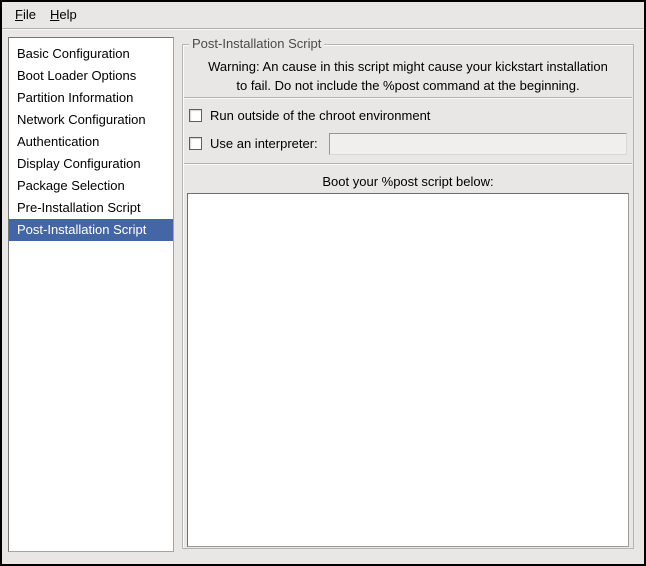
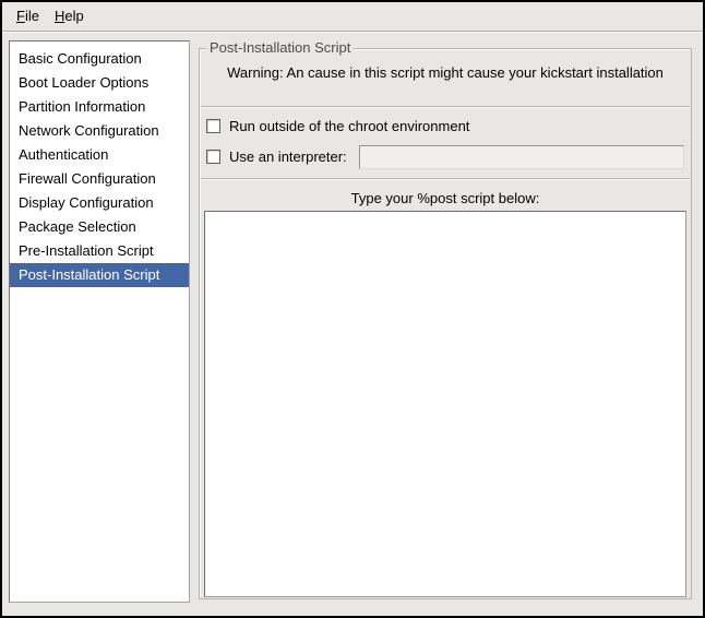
  File Help
  Basic Configuration
  Boot Loader Options
  Partition Information
  Network Configuration
  Authentication
+ Firewall Configuration
  Display Configuration
  Package Selection
  Pre-Installation Script
  Post-Installation Script
  Post-Installation Script
  Warning: An cause in this script might cause your kickstart installation
- to fail. Do not include the %post command at the beginning.
  Run outside of the chroot environment
  Use an interpreter:
- Boot your %post script below:
+ Type your %post script below:
